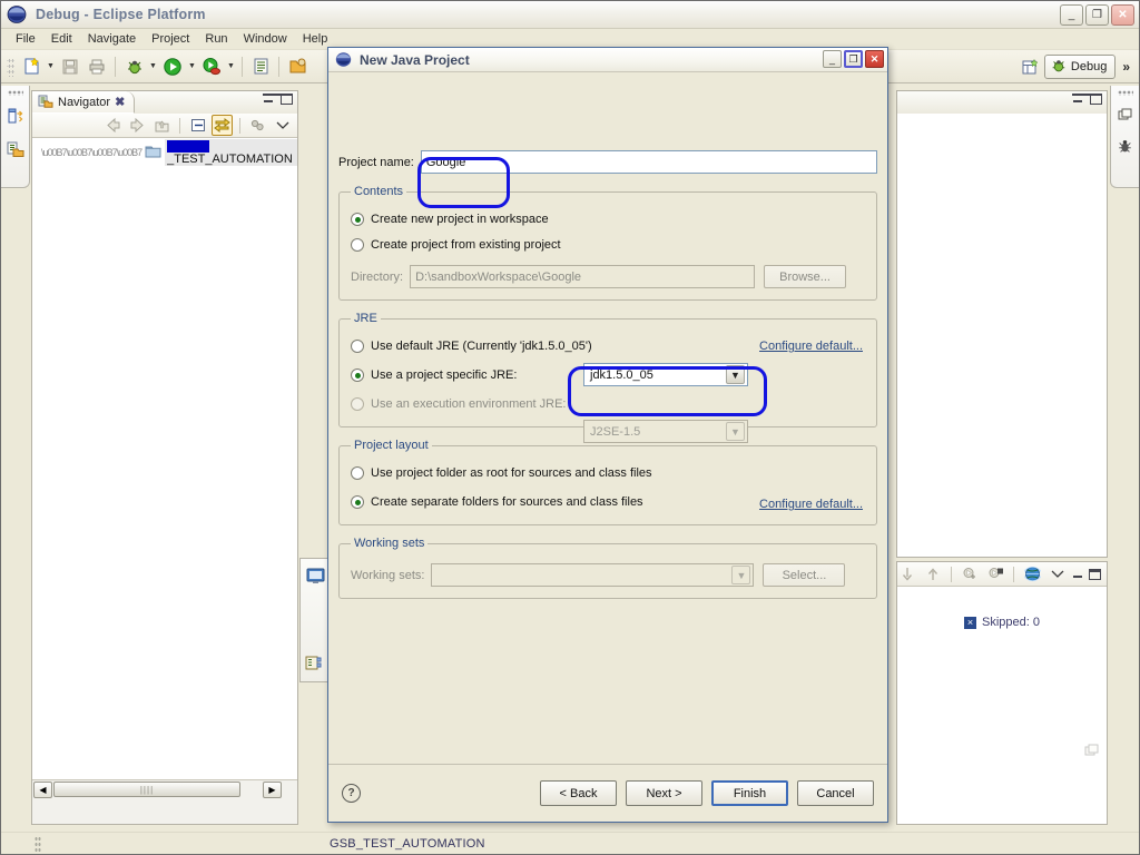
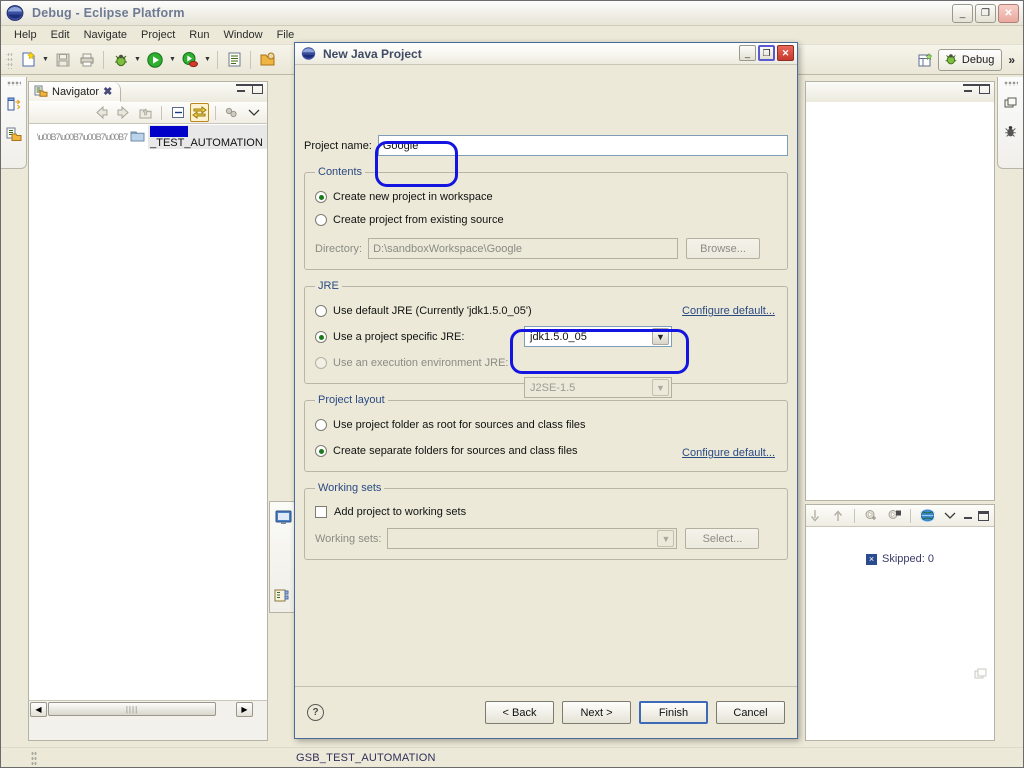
  Debug - Eclipse Platform
  _
  ❐
  ✕
- File
+ Help
  Edit
  Navigate
  Project
  Run
  Window
- Help
+ File
  Debug
  »
  Navigator
  ✖
  \u00B7\u00B7\u00B7\u00B7
  _TEST_AUTOMATION
  ◀
  ||||
  ▶
  ×
  Skipped: 0
  GSB_TEST_AUTOMATION
  New Java Project
  _
  ❐
  ✕
  Project name:
  Google
  Contents
  Create new project in workspace
- Create project from existing project
+ Create project from existing source
  Directory:
  D:\sandboxWorkspace\Google
  Browse...
  JRE
  Use default JRE (Currently 'jdk1.5.0_05')
  Configure default...
  Use a project specific JRE:
  jdk1.5.0_05
  ▼
  Use an execution environment JRE:
  J2SE-1.5
  ▼
  Project layout
  Use project folder as root for sources and class files
  Create separate folders for sources and class files
  Configure default...
  Working sets
+ Add project to working sets
  Working sets:
  ▼
  Select...
  ?
  < Back
  Next >
  Finish
  Cancel
